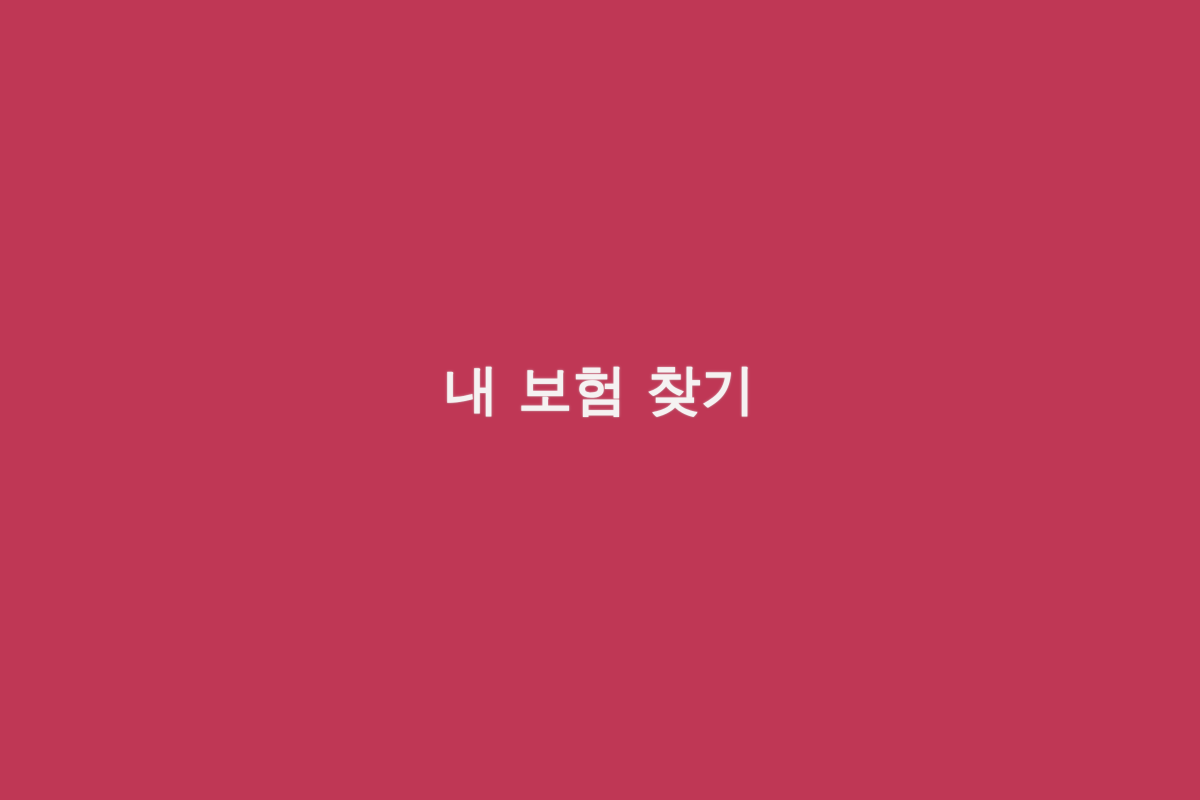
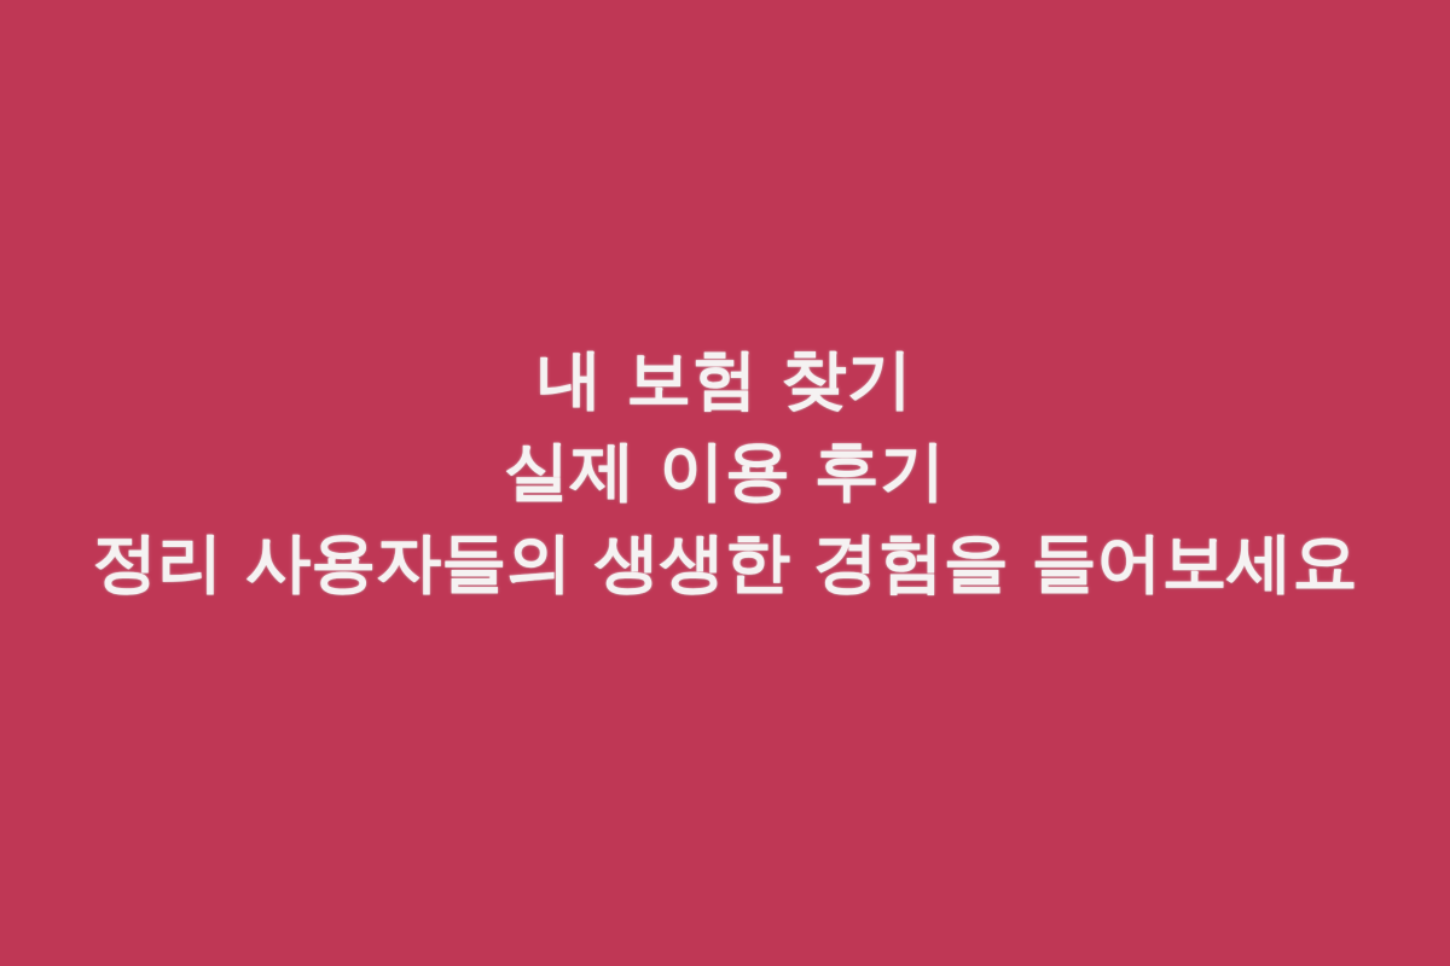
  내 보험 찾기
+ 실제 이용 후기
+ 정리 사용자들의 생생한 경험을 들어보세요
